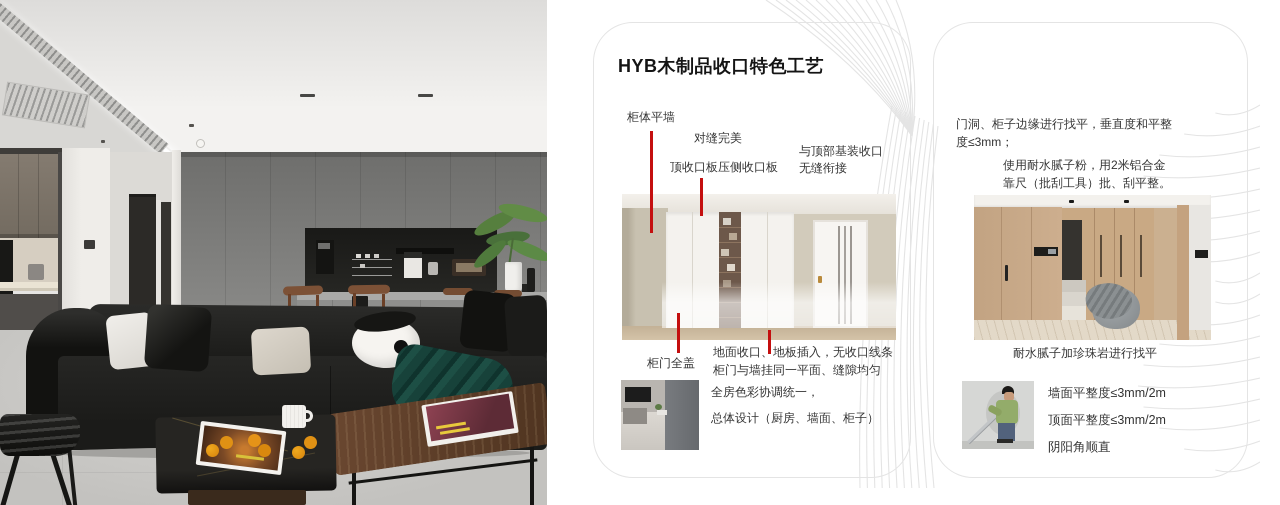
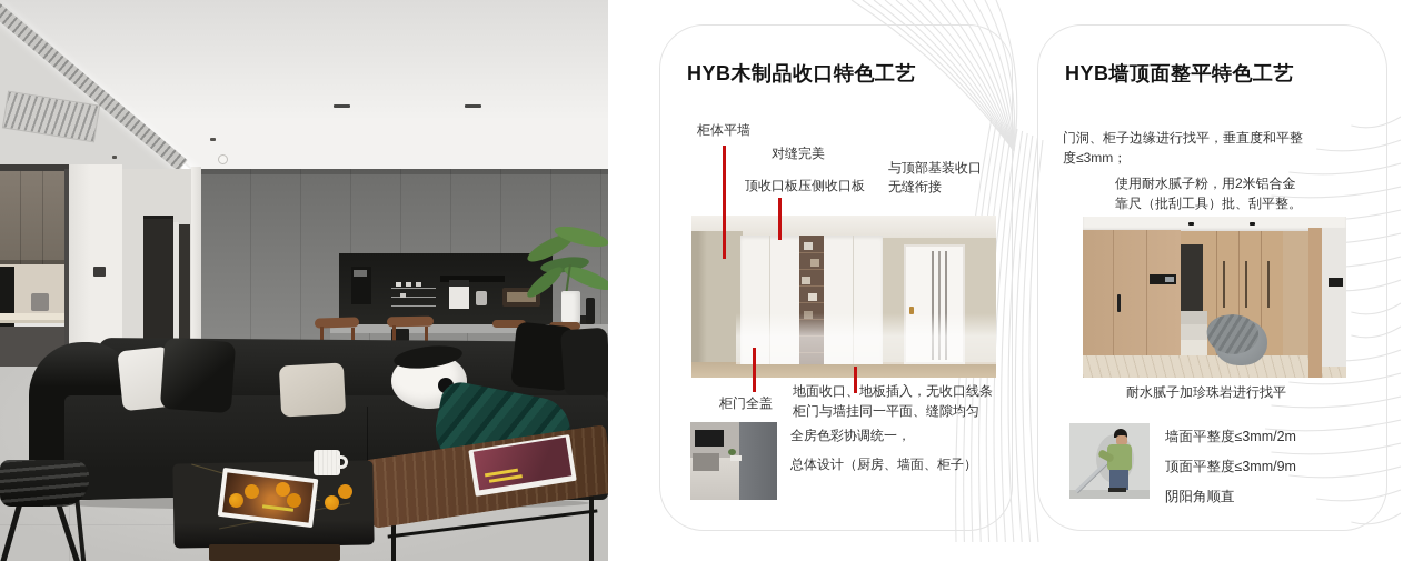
  HYB木制品收口特色工艺
  柜体平墙
  对缝完美
  顶收口板压侧收口板
  与顶部基装收口
  无缝衔接
  柜门全盖
  地面收口、地板插入，无收口线条
  柜门与墙挂同一平面、缝隙均匀
  全房色彩协调统一，
  总体设计（厨房、墙面、柜子）
+ HYB墙顶面整平特色工艺
  门洞、柜子边缘进行找平，垂直度和平整
  度≤3mm；
  使用耐水腻子粉，用2米铝合金
  靠尺（批刮工具）批、刮平整。
  耐水腻子加珍珠岩进行找平
  墙面平整度≤3mm/2m
- 顶面平整度≤3mm/2m
+ 顶面平整度≤3mm/9m
  阴阳角顺直
